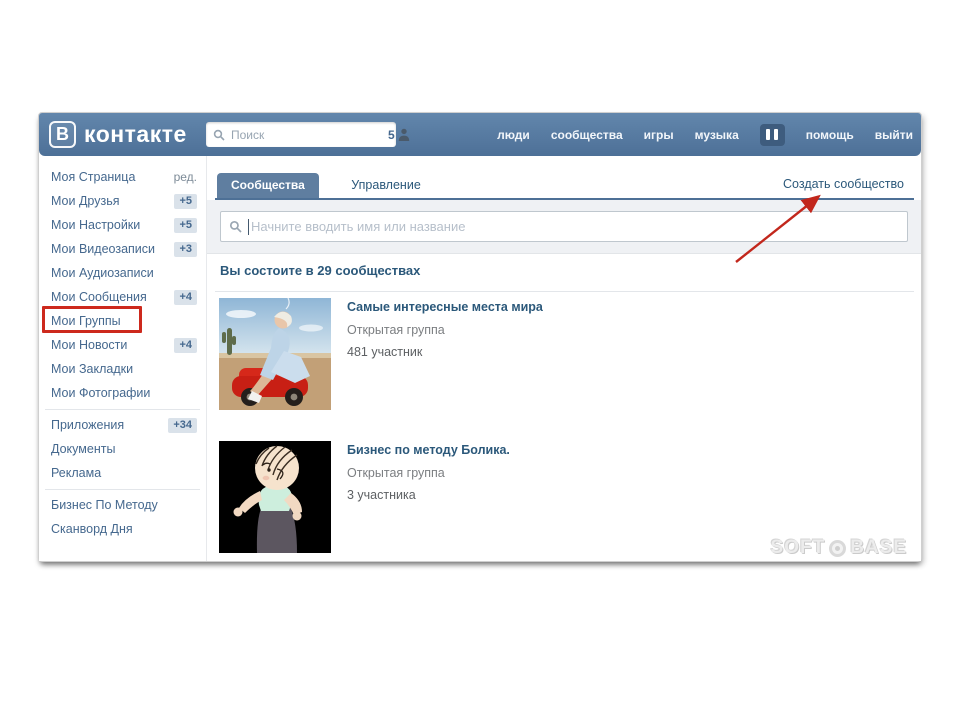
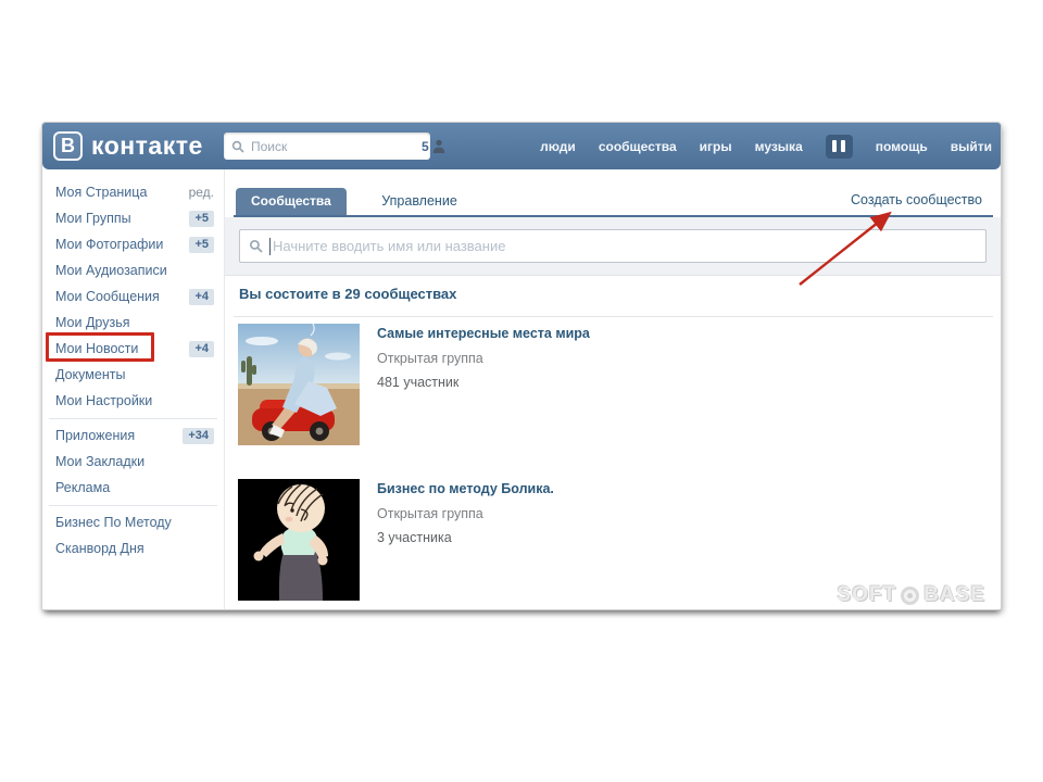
  В
  контакте
  Поиск
  5
  люди
  сообщества
  игры
  музыка
  помощь
  выйти
  Моя Страница
  ред.
- Мои Друзья
+ Мои Группы
  +5
- Мои Настройки
+ Мои Фотографии
  +5
- Мои Видеозаписи
- +3
  Мои Аудиозаписи
  Мои Сообщения
  +4
- Мои Группы
+ Мои Друзья
  Мои Новости
  +4
- Мои Закладки
+ Документы
- Мои Фотографии
+ Мои Настройки
  Приложения
  +34
- Документы
+ Мои Закладки
  Реклама
  Бизнес По Методу
  Сканворд Дня
  Сообщества Управление
  Создать сообщество
  Начните вводить имя или название
  Вы состоите в 29 сообществах
  Самые интересные места мира
  Открытая группа
  481 участник
  Бизнес по методу Болика.
  Открытая группа
  3 участника
  SOFT
  BASE
